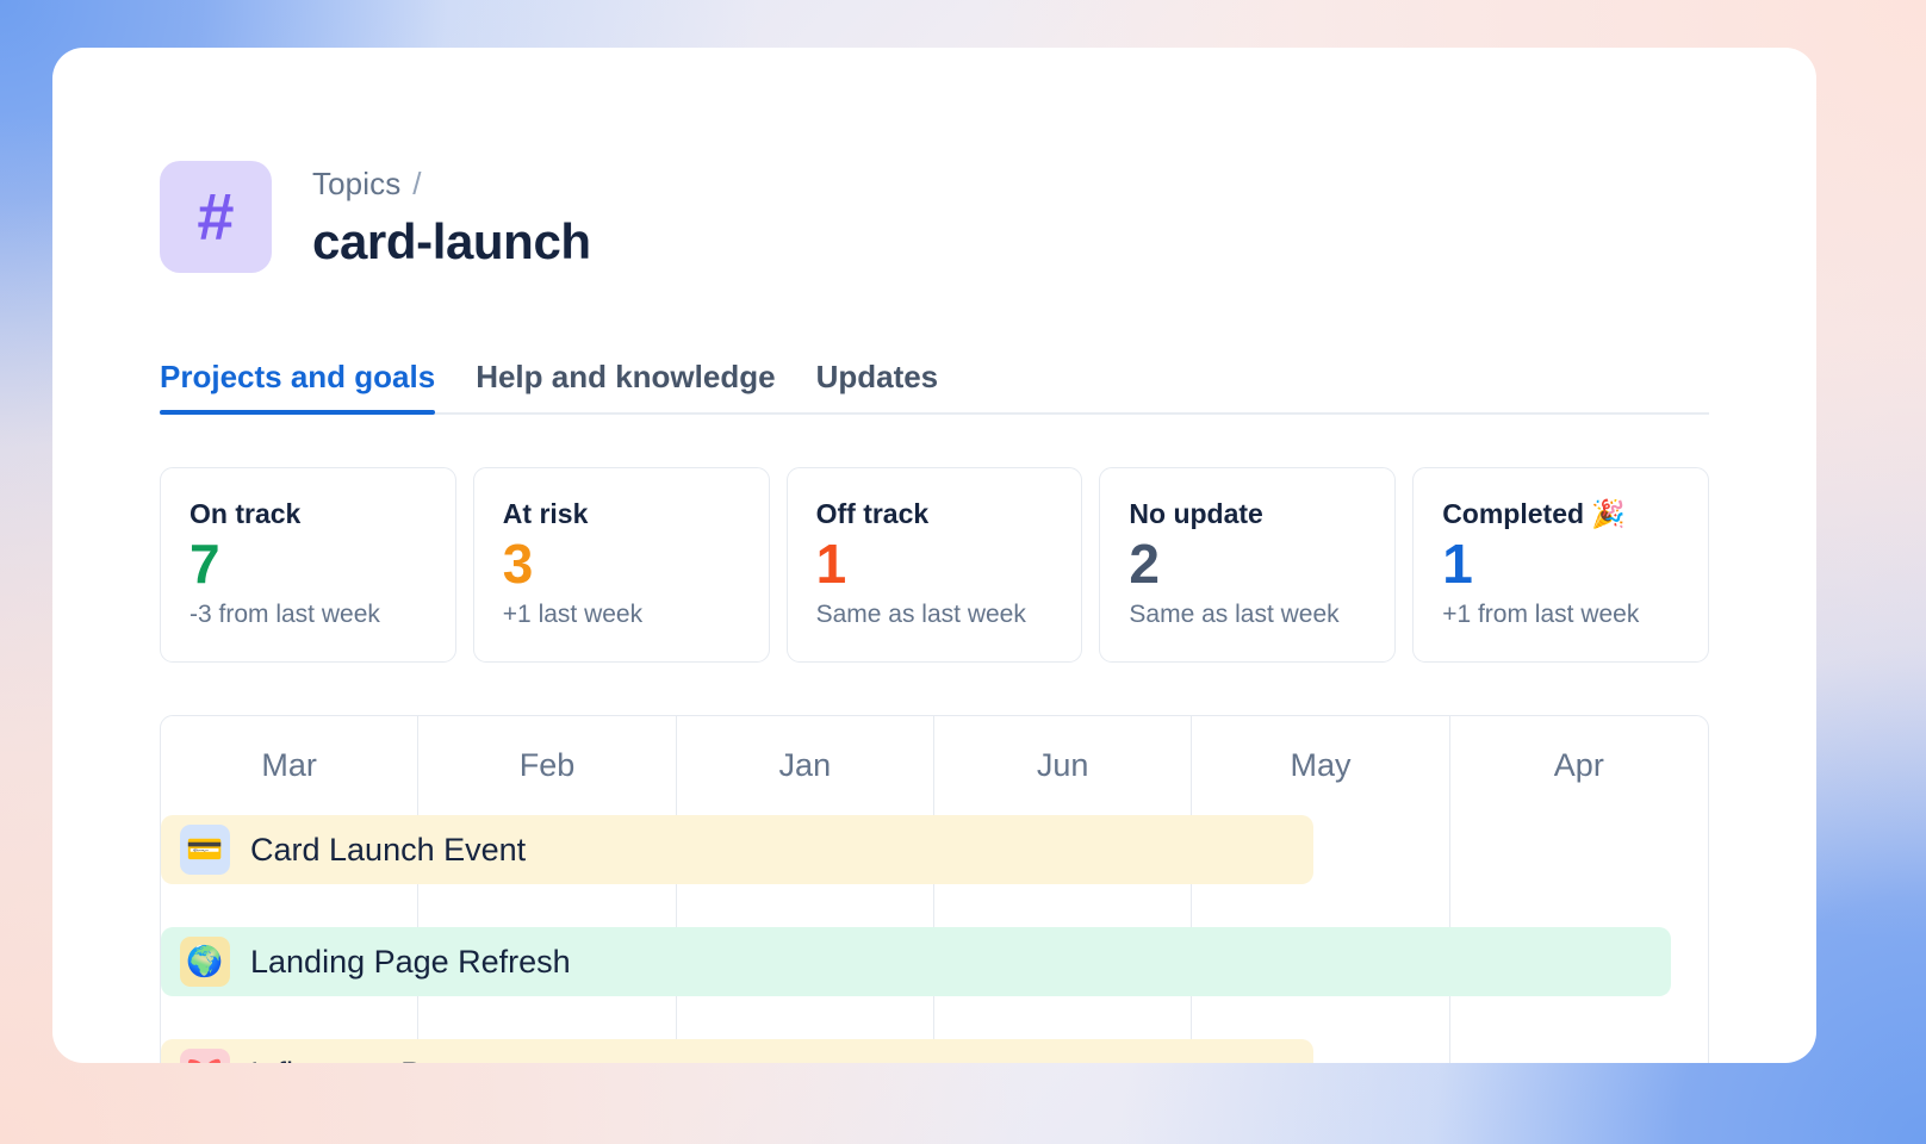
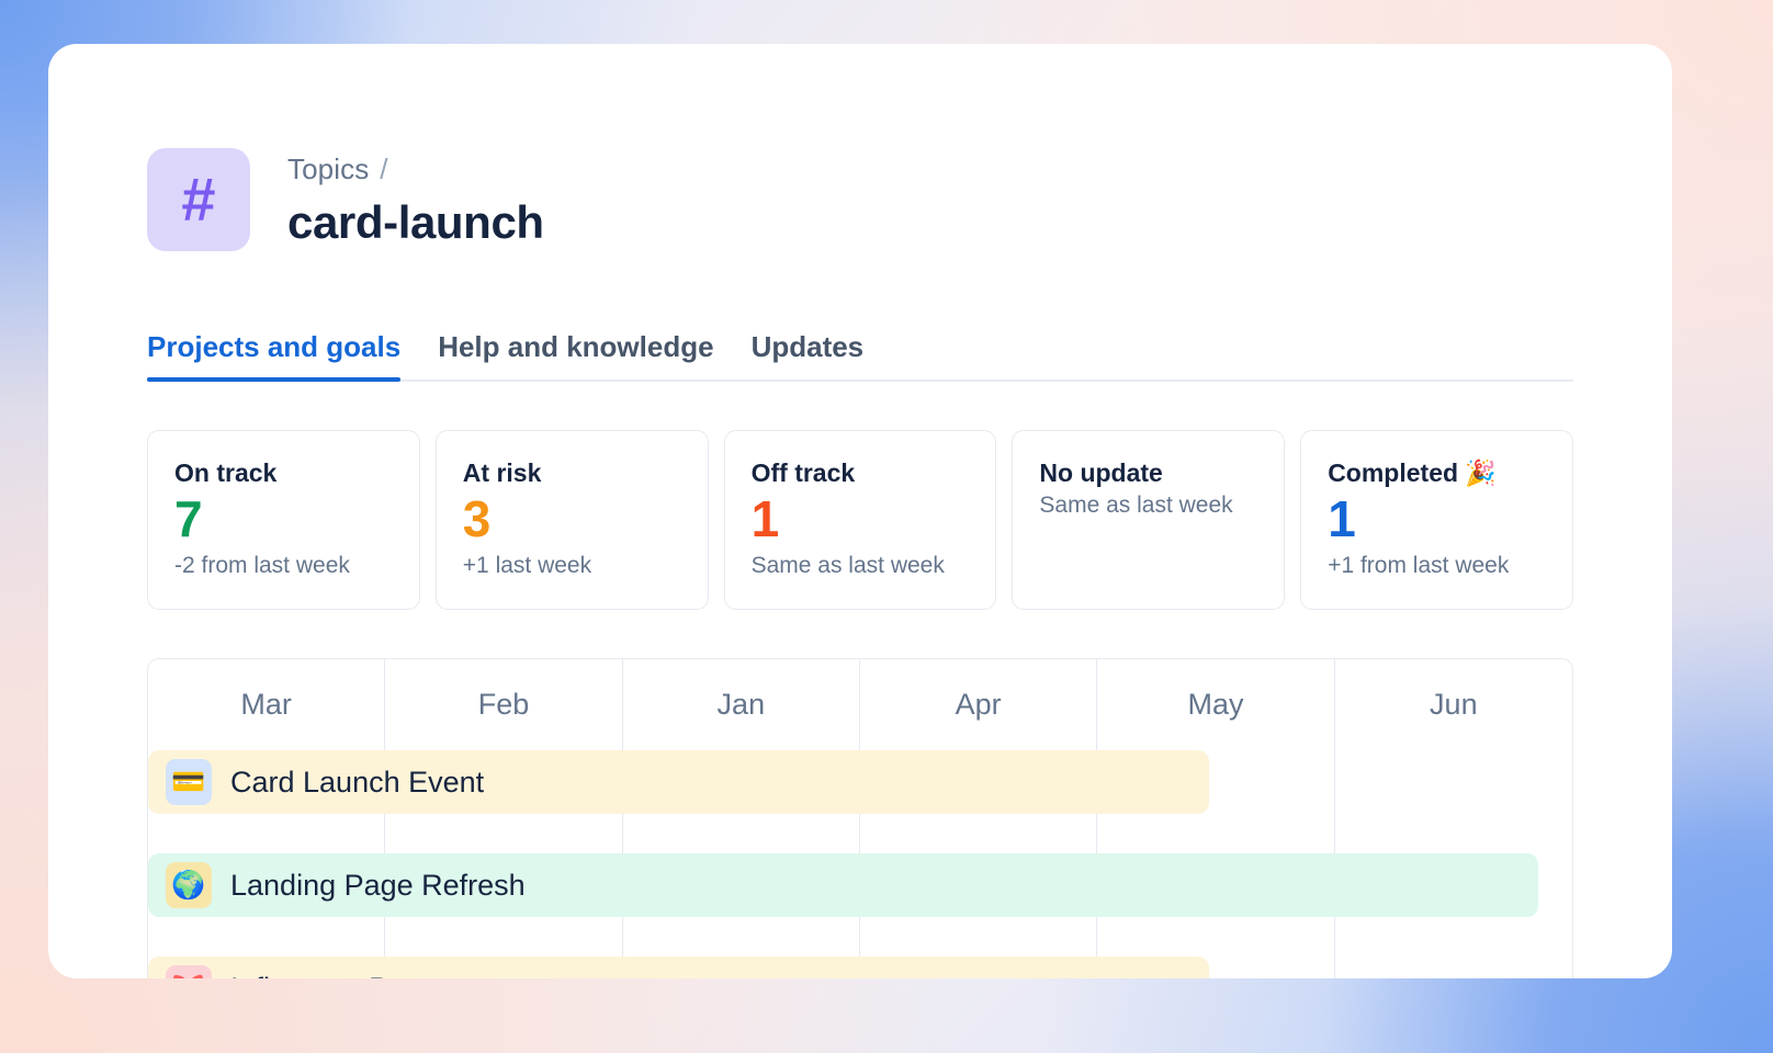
  #
  Topics /
  card-launch
  Projects and goals
  Help and knowledge
  Updates
  On track
  7
- -3 from last week
+ -2 from last week
  At risk
  3
  +1 last week
  Off track
  1
  Same as last week
  No update
- 2
  Same as last week
  Completed 🎉
  1
  +1 from last week
  Mar
  Feb
  Jan
- Jun
+ Apr
  May
- Apr
+ Jun
  💳
  Card Launch Event
  🌍
  Landing Page Refresh
